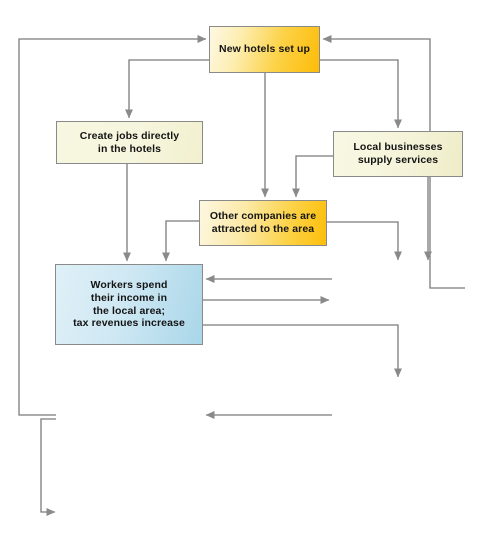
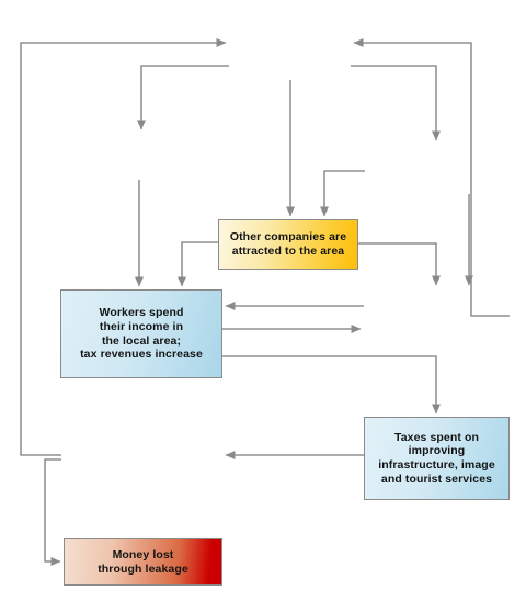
- New hotels set up
- Create jobs directly
- in the hotels
- Local businesses
- supply services
  Other companies are
  attracted to the area
  Workers spend
  their income in
  the local area;
  tax revenues increase
+ Taxes spent on
+ improving
+ infrastructure, image
+ and tourist services
+ Money lost
+ through leakage
